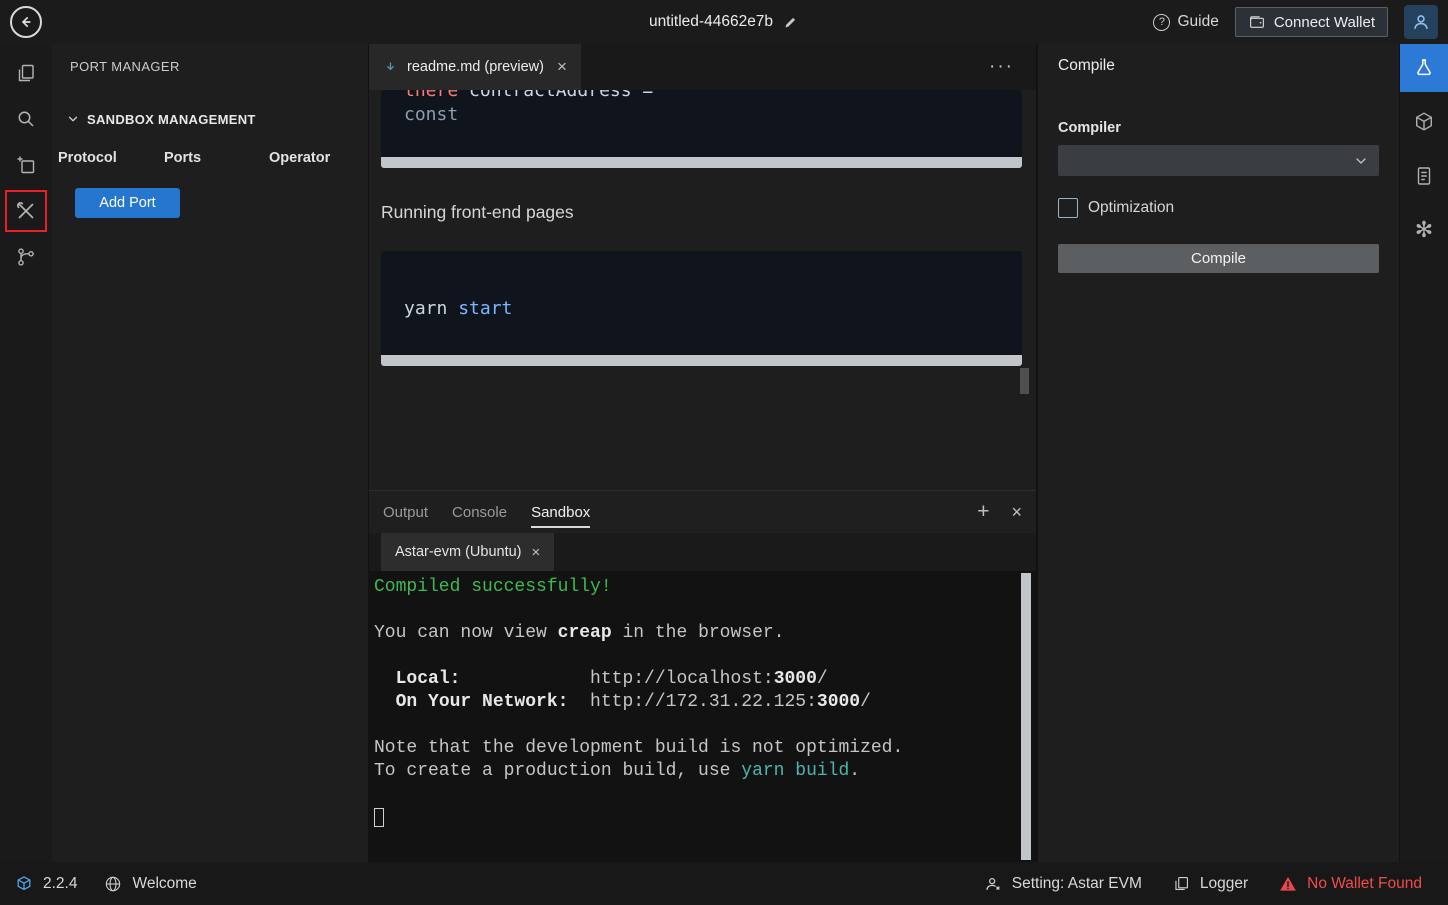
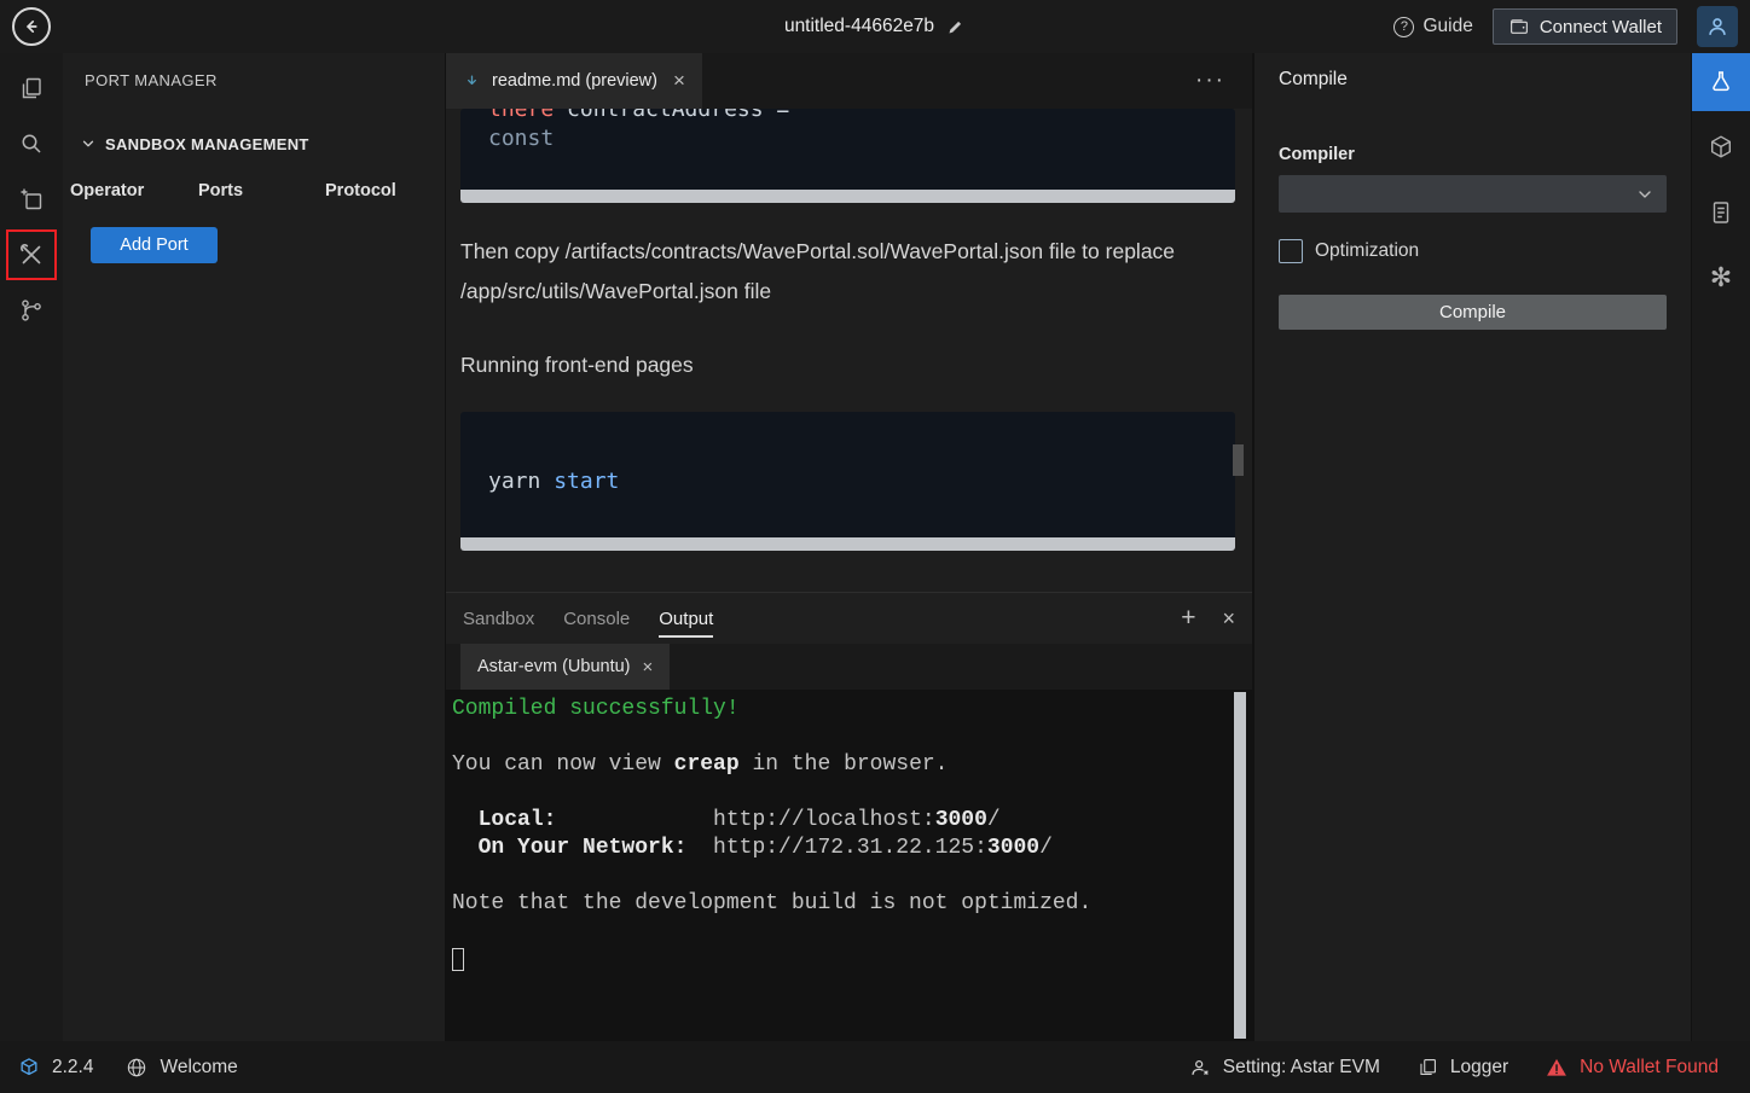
  untitled-44662e7b
  ?
  Guide
  Connect Wallet
  PORT MANAGER
  SANDBOX MANAGEMENT
- Protocol
+ Operator
  Ports
- Operator
+ Protocol
  Add Port
  readme.md (preview)
  ×
  ···
  there contractAddress =
  const
+ Then copy /artifacts/contracts/WavePortal.sol/WavePortal.json file to replace /app/src/utils/WavePortal.json file
  Running front-end pages
  yarn start
- Output
+ Sandbox
  Console
- Sandbox
+ Output
  +
  ×
  Astar-evm (Ubuntu)
  ×
  Compiled successfully!
  You can now view creap in the browser.
  Local: http://localhost:3000/
  On Your Network: http://172.31.22.125:3000/
  Note that the development build is not optimized.
- To create a production build, use yarn build.
  Compile
  Compiler
  Optimization
  Compile
  ✻
  2.2.4
  Welcome
  Setting: Astar EVM
  Logger
  No Wallet Found
